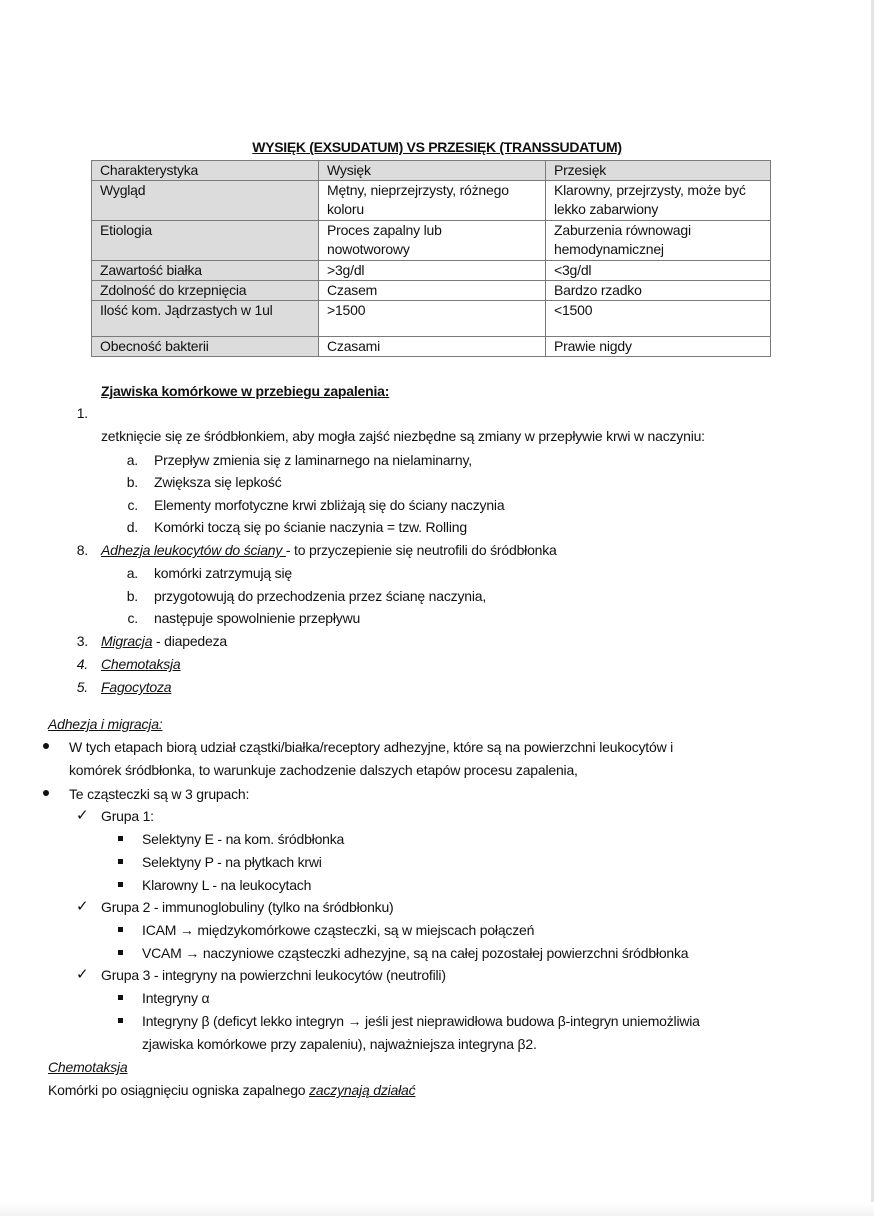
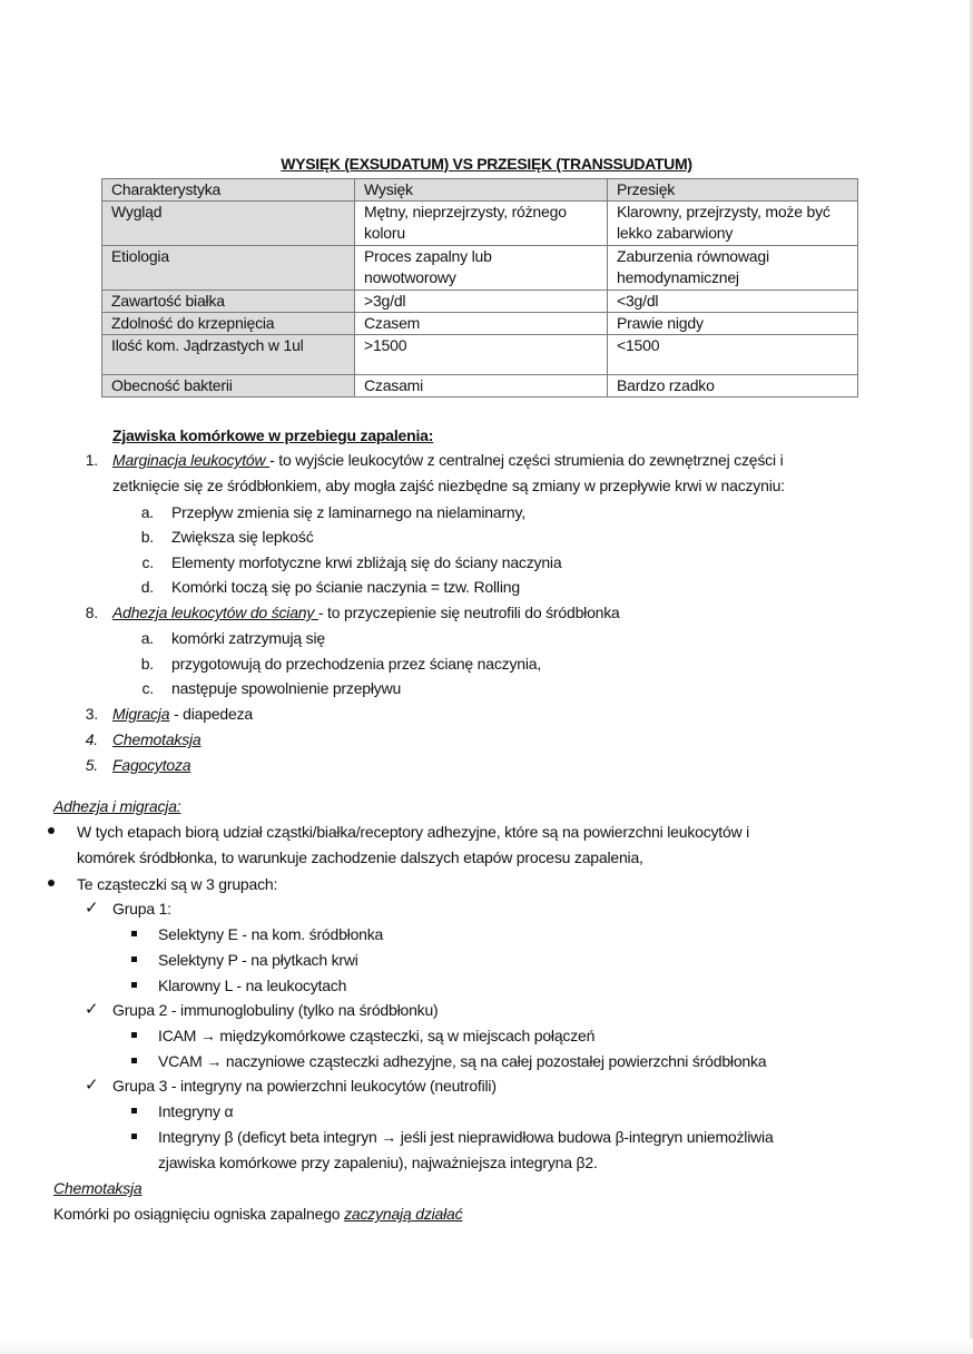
  WYSIĘK (EXSUDATUM) VS PRZESIĘK (TRANSSUDATUM)
  Charakterystyka	Wysięk	Przesięk
  Wygląd	Mętny, nieprzejrzysty, różnegokoloru	Klarowny, przejrzysty, może byćlekko zabarwiony
  Etiologia	Proces zapalny lubnowotworowy	Zaburzenia równowagihemodynamicznej
  Zawartość białka	>3g/dl	<3g/dl
- Zdolność do krzepnięcia	Czasem	Bardzo rzadko
+ Zdolność do krzepnięcia	Czasem	Prawie nigdy
  Ilość kom. Jądrzastych w 1ul	>1500	<1500
- Obecność bakterii	Czasami	Prawie nigdy
+ Obecność bakterii	Czasami	Bardzo rzadko
  Zjawiska komórkowe w przebiegu zapalenia:
  1.
+ Marginacja leukocytów - to wyjście leukocytów z centralnej części strumienia do zewnętrznej części i
  zetknięcie się ze śródbłonkiem, aby mogła zajść niezbędne są zmiany w przepływie krwi w naczyniu:
  a.
  Przepływ zmienia się z laminarnego na nielaminarny,
  b.
  Zwiększa się lepkość
  c.
  Elementy morfotyczne krwi zbliżają się do ściany naczynia
  d.
  Komórki toczą się po ścianie naczynia = tzw. Rolling
  8.
  Adhezja leukocytów do ściany - to przyczepienie się neutrofili do śródbłonka
  a.
  komórki zatrzymują się
  b.
  przygotowują do przechodzenia przez ścianę naczynia,
  c.
  następuje spowolnienie przepływu
  3.
  Migracja - diapedeza
  4.
  Chemotaksja
  5.
  Fagocytoza
  Adhezja i migracja:
  W tych etapach biorą udział cząstki/białka/receptory adhezyjne, które są na powierzchni leukocytów i
  komórek śródbłonka, to warunkuje zachodzenie dalszych etapów procesu zapalenia,
  Te cząsteczki są w 3 grupach:
  ✓
  Grupa 1:
  Selektyny E - na kom. śródbłonka
  Selektyny P - na płytkach krwi
  Klarowny L - na leukocytach
  ✓
  Grupa 2 - immunoglobuliny (tylko na śródbłonku)
  ICAM → międzykomórkowe cząsteczki, są w miejscach połączeń
  VCAM → naczyniowe cząsteczki adhezyjne, są na całej pozostałej powierzchni śródbłonka
  ✓
  Grupa 3 - integryny na powierzchni leukocytów (neutrofili)
  Integryny α
- Integryny β (deficyt lekko integryn → jeśli jest nieprawidłowa budowa β-integryn uniemożliwia
+ Integryny β (deficyt beta integryn → jeśli jest nieprawidłowa budowa β-integryn uniemożliwia
  zjawiska komórkowe przy zapaleniu), najważniejsza integryna β2.
  Chemotaksja
  Komórki po osiągnięciu ogniska zapalnego zaczynają działać
